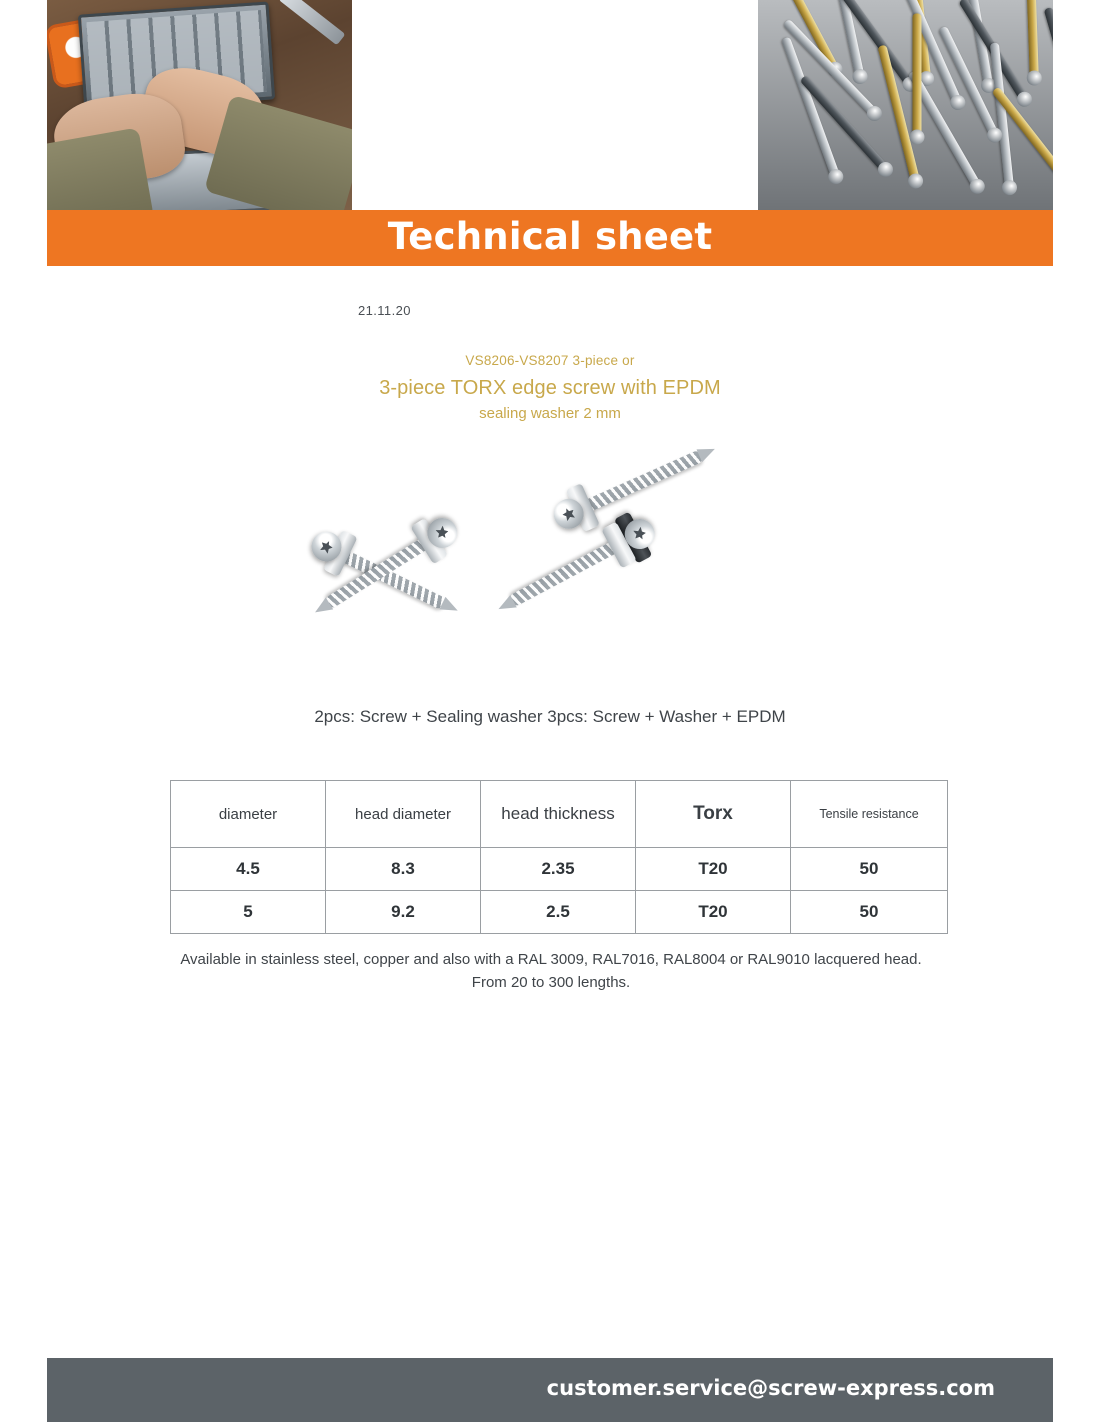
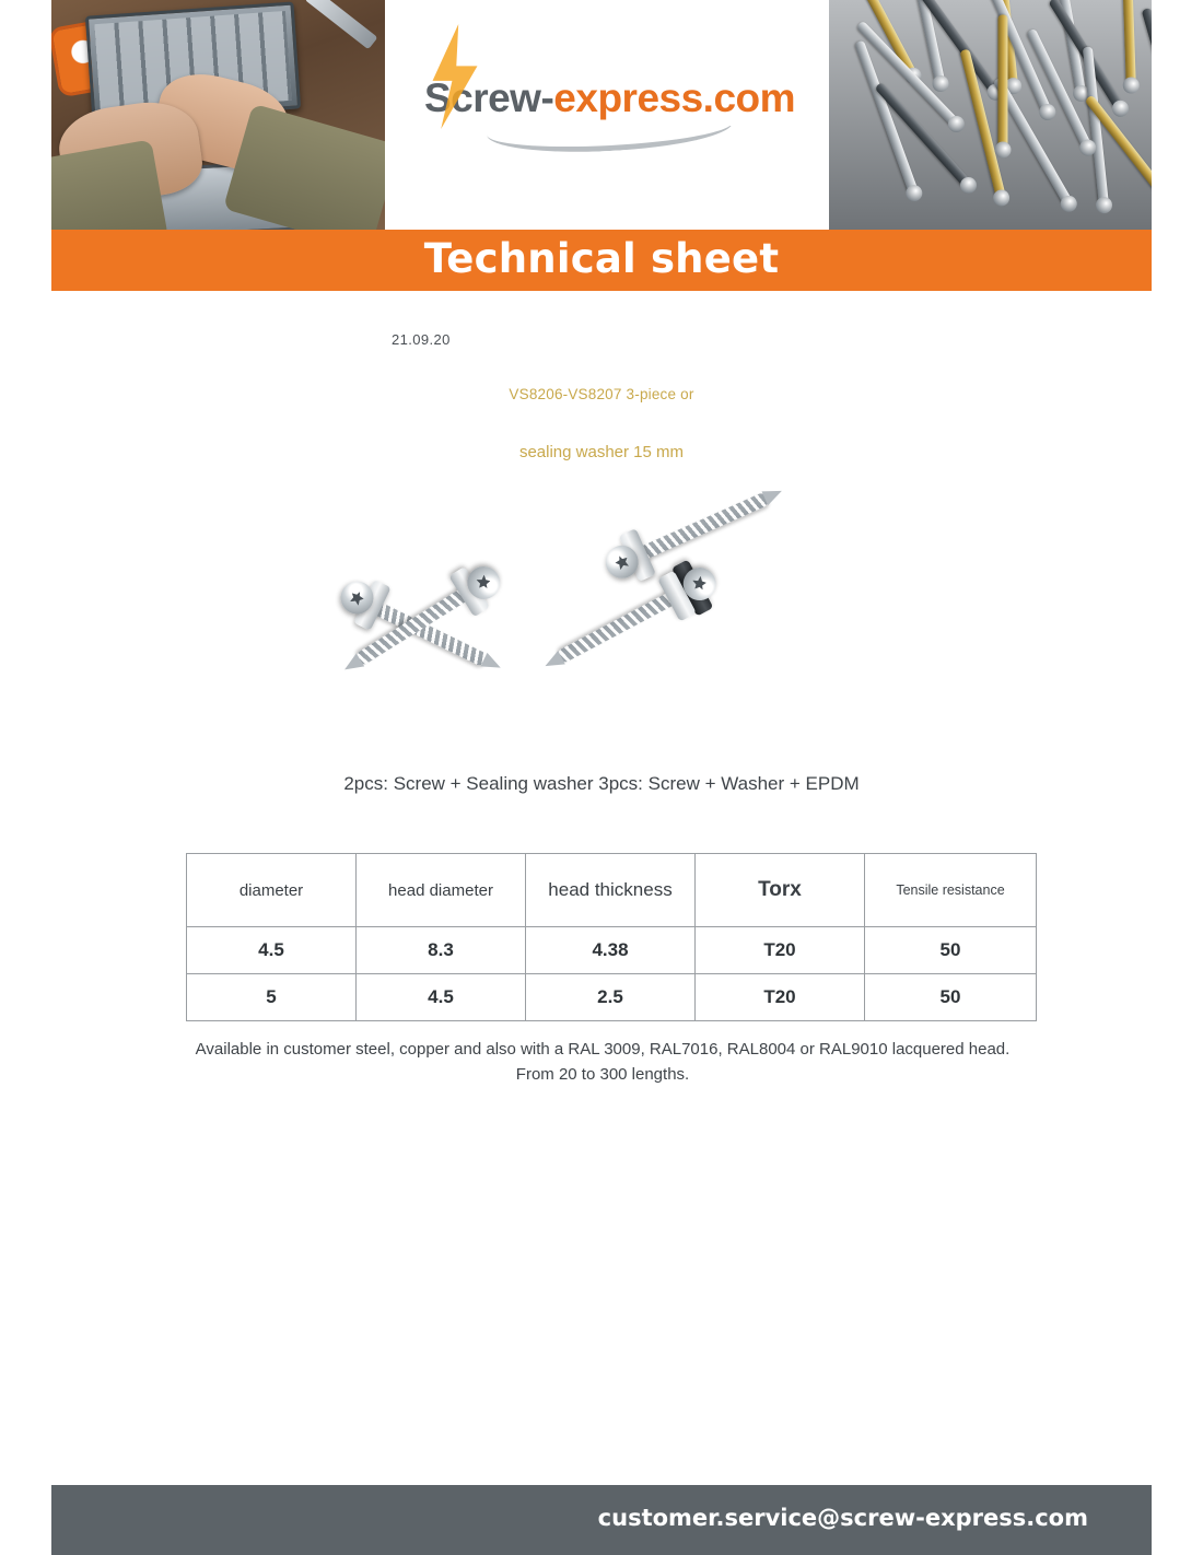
+ Screw-express.com
  Technical sheet
- 21.11.20
+ 21.09.20
  VS8206-VS8207 3-piece or
- 3-piece TORX edge screw with EPDM
- sealing washer 2 mm
+ sealing washer 15 mm
  2pcs: Screw + Sealing washer 3pcs: Screw + Washer + EPDM
  diameter	head diameter	head thickness	Torx	Tensile resistance
- 4.5	8.3	2.35	T20	50
+ 4.5	8.3	4.38	T20	50
- 5	9.2	2.5	T20	50
+ 5	4.5	2.5	T20	50
- Available in stainless steel, copper and also with a RAL 3009, RAL7016, RAL8004 or RAL9010 lacquered head. From 20 to 300 lengths.
+ Available in customer steel, copper and also with a RAL 3009, RAL7016, RAL8004 or RAL9010 lacquered head. From 20 to 300 lengths.
  customer.service@screw-express.com
